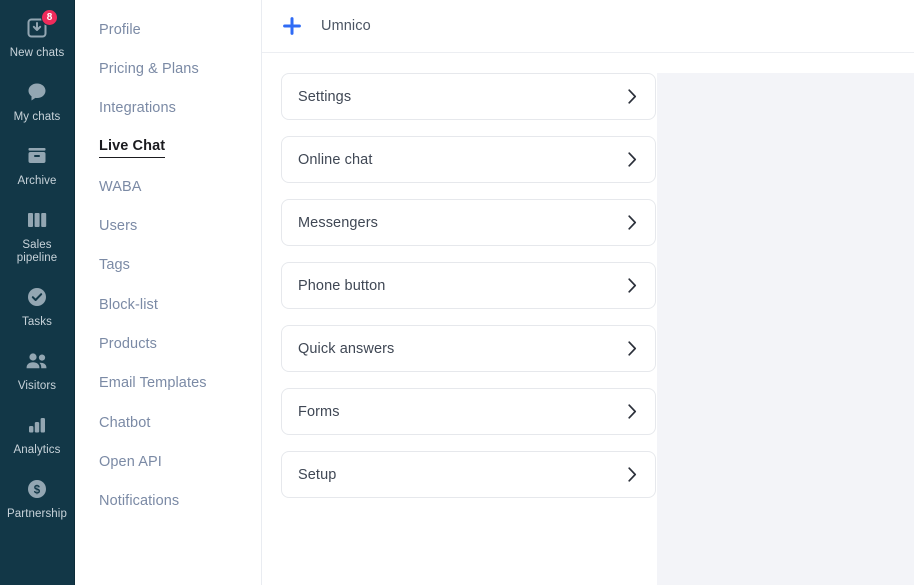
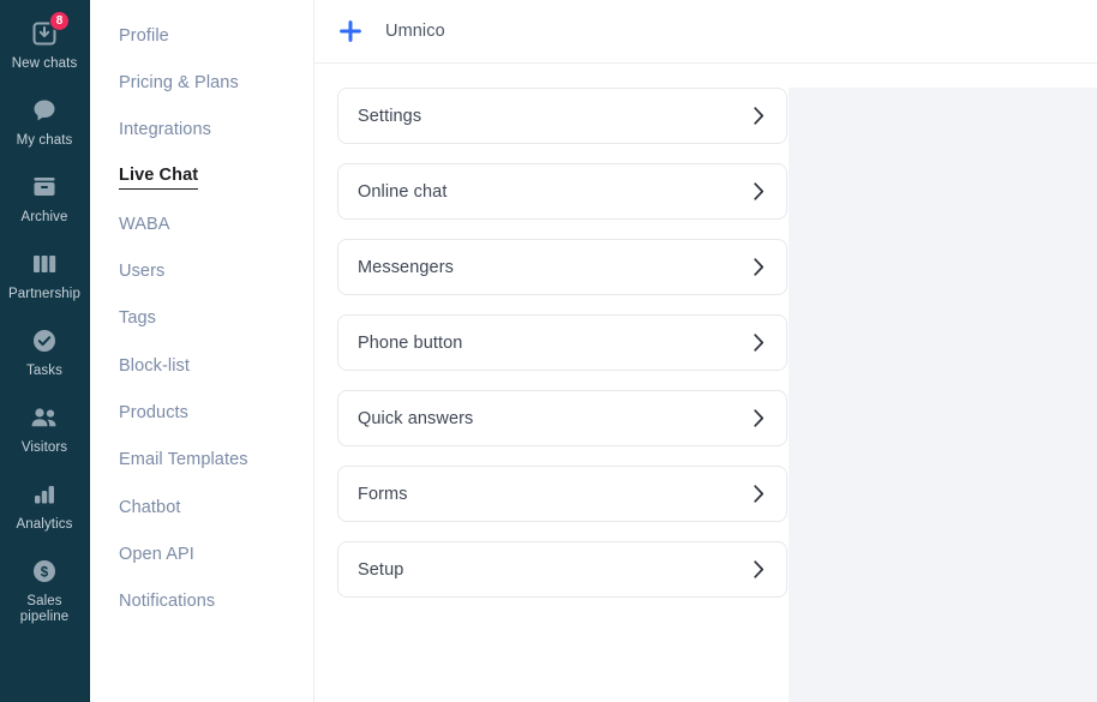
  8
  New chats
  My chats
  Archive
- Sales pipeline
+ Partnership
  Tasks
  Visitors
  Analytics
  $
- Partnership
+ Sales pipeline
  Profile
  Pricing & Plans
  Integrations
  Live Chat
  WABA
  Users
  Tags
  Block-list
  Products
  Email Templates
  Chatbot
  Open API
  Notifications
  Umnico
  Settings
  Online chat
  Messengers
  Phone button
  Quick answers
  Forms
  Setup
